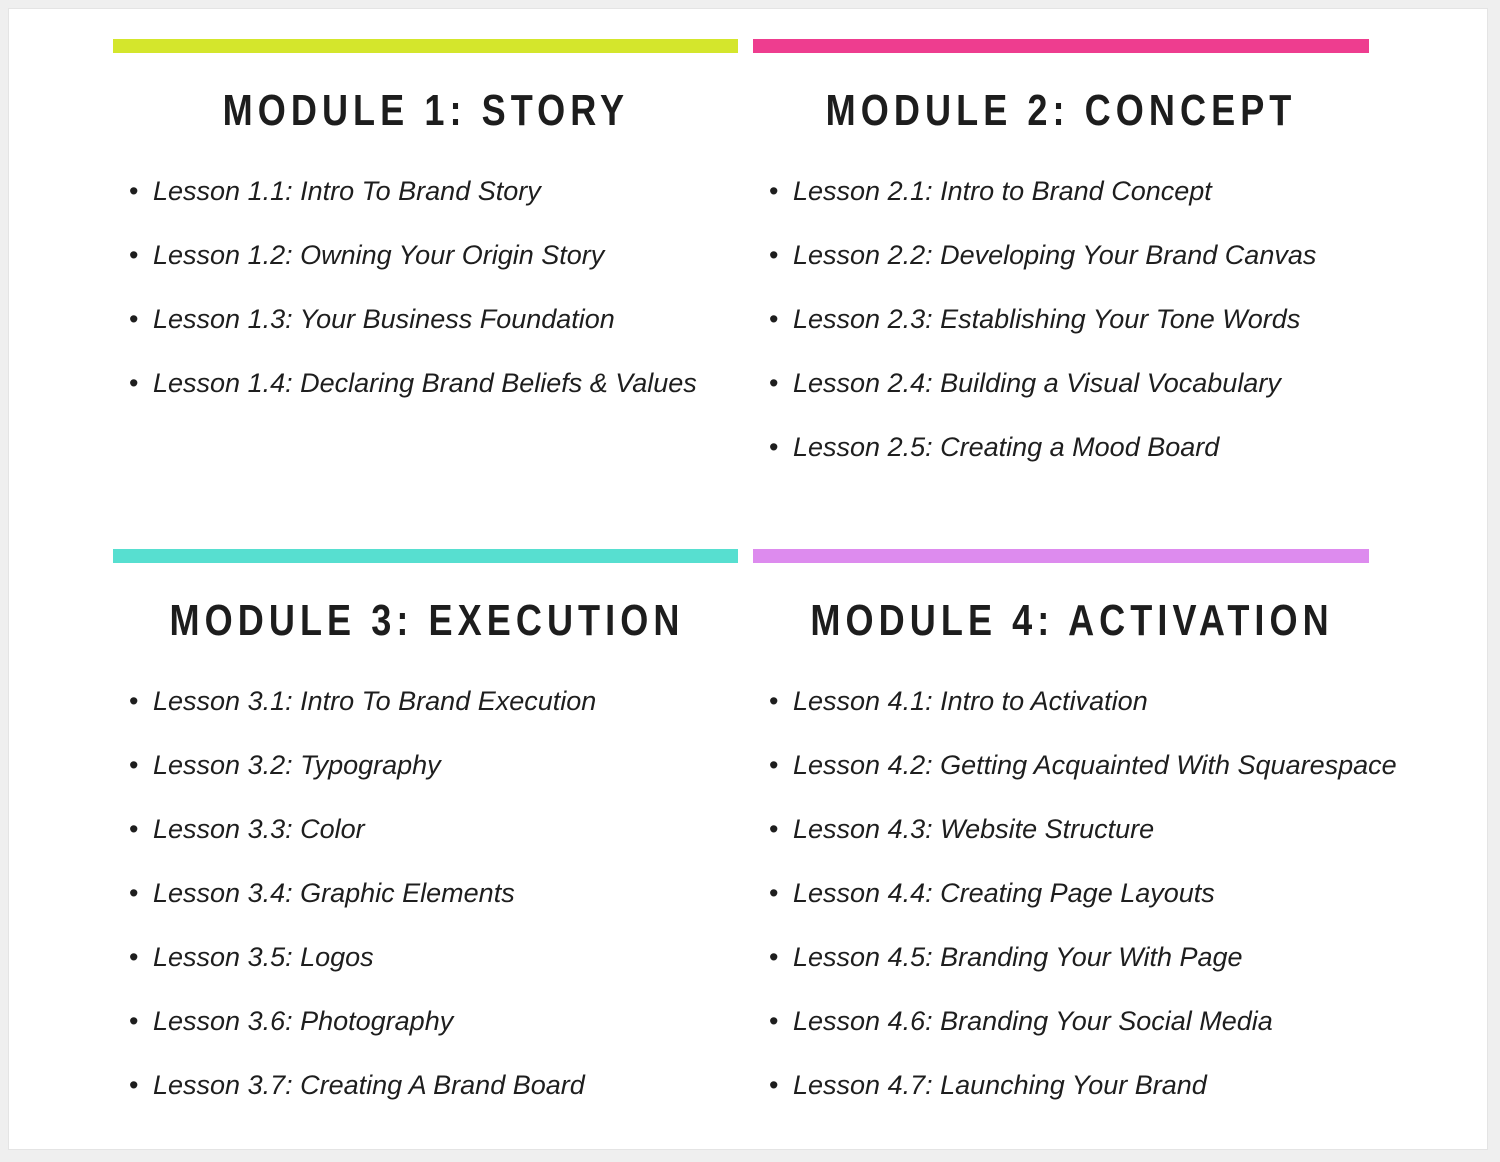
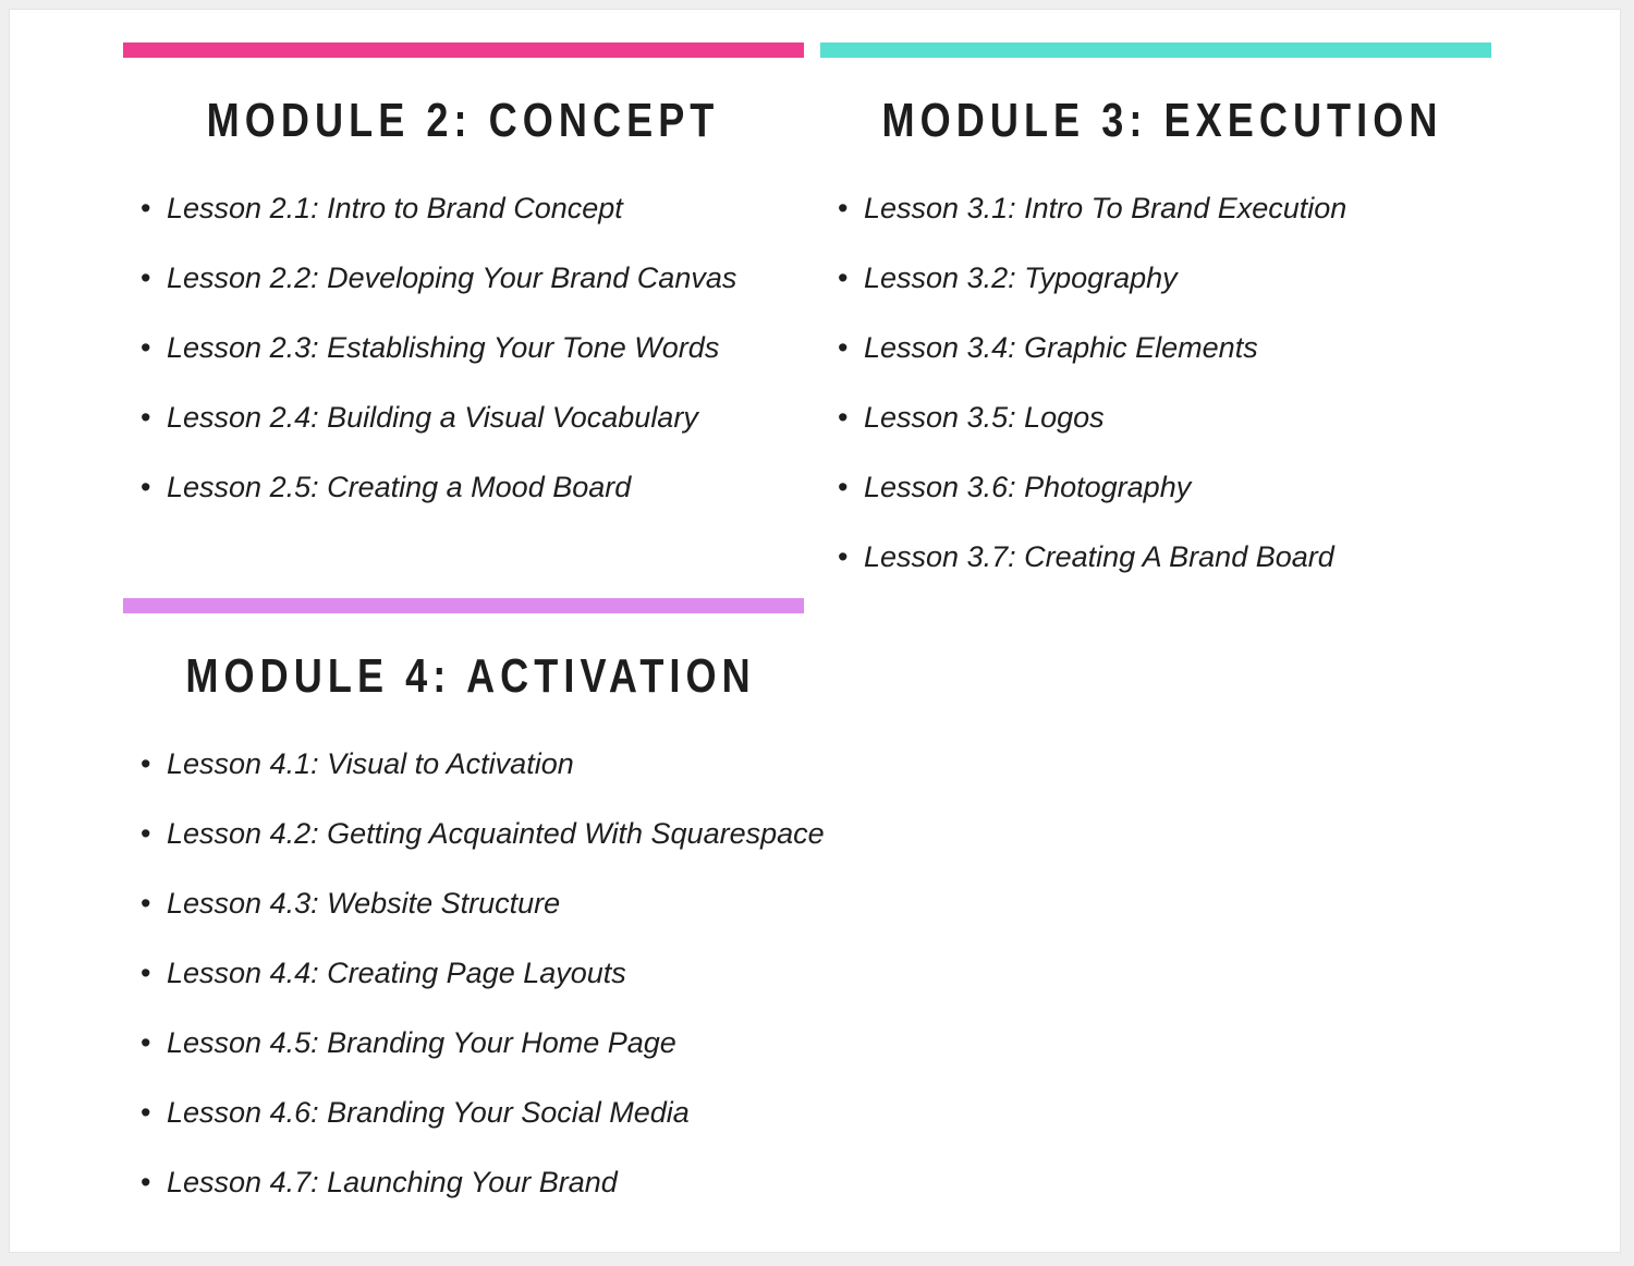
- MODULE 1: STORY
- Lesson 1.1: Intro To Brand Story
- Lesson 1.2: Owning Your Origin Story
- Lesson 1.3: Your Business Foundation
- Lesson 1.4: Declaring Brand Beliefs & Values
  MODULE 2: CONCEPT
  Lesson 2.1: Intro to Brand Concept
  Lesson 2.2: Developing Your Brand Canvas
  Lesson 2.3: Establishing Your Tone Words
  Lesson 2.4: Building a Visual Vocabulary
  Lesson 2.5: Creating a Mood Board
  MODULE 3: EXECUTION
  Lesson 3.1: Intro To Brand Execution
  Lesson 3.2: Typography
- Lesson 3.3: Color
  Lesson 3.4: Graphic Elements
  Lesson 3.5: Logos
  Lesson 3.6: Photography
  Lesson 3.7: Creating A Brand Board
  MODULE 4: ACTIVATION
- Lesson 4.1: Intro to Activation
+ Lesson 4.1: Visual to Activation
  Lesson 4.2: Getting Acquainted With Squarespace
  Lesson 4.3: Website Structure
  Lesson 4.4: Creating Page Layouts
- Lesson 4.5: Branding Your With Page
+ Lesson 4.5: Branding Your Home Page
  Lesson 4.6: Branding Your Social Media
  Lesson 4.7: Launching Your Brand
